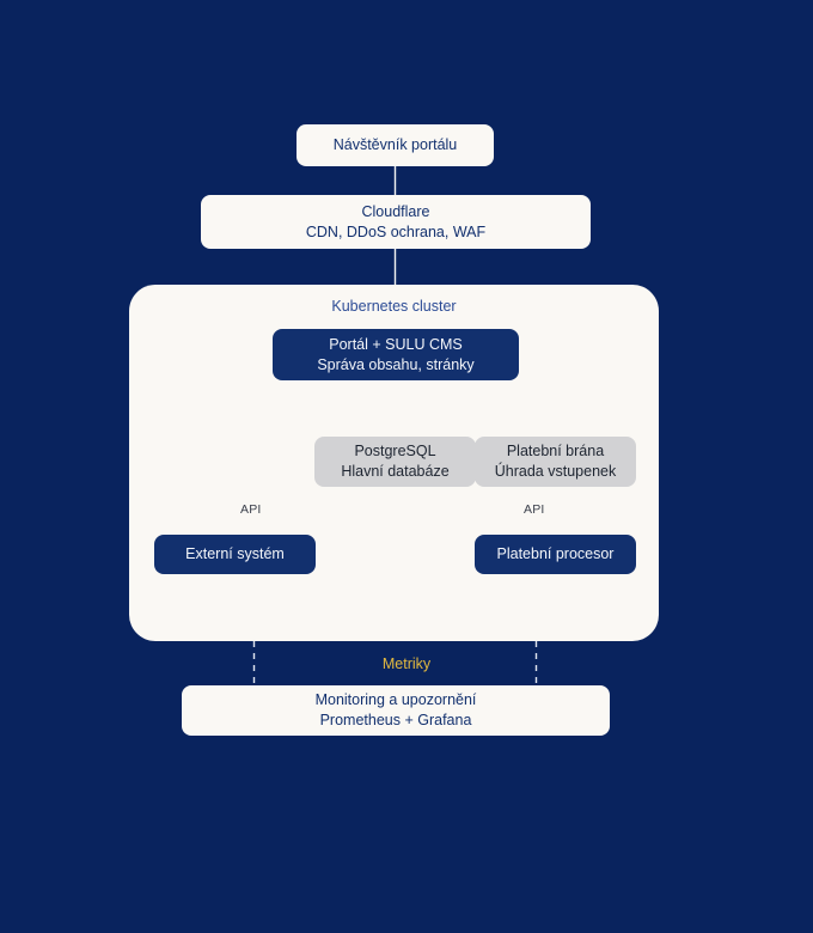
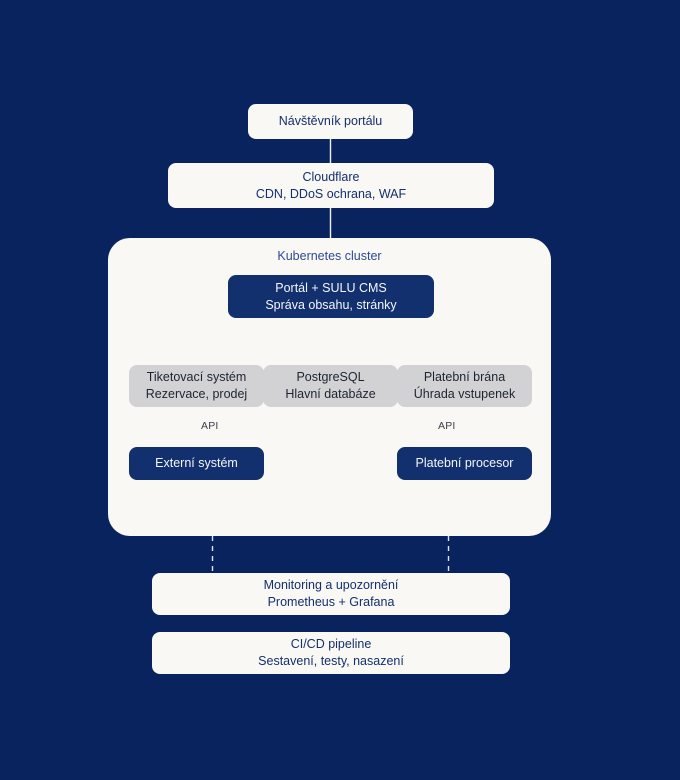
  Kubernetes cluster
  Návštěvník portálu
  Cloudflare
  CDN, DDoS ochrana, WAF
  Portál + SULU CMS
  Správa obsahu, stránky
+ Tiketovací systém
+ Rezervace, prodej
  PostgreSQL
  Hlavní databáze
  Platební brána
  Úhrada vstupenek
  API
  API
  Externí systém
  Platební procesor
- Metriky
  Monitoring a upozornění
  Prometheus + Grafana
+ CI/CD pipeline
+ Sestavení, testy, nasazení
